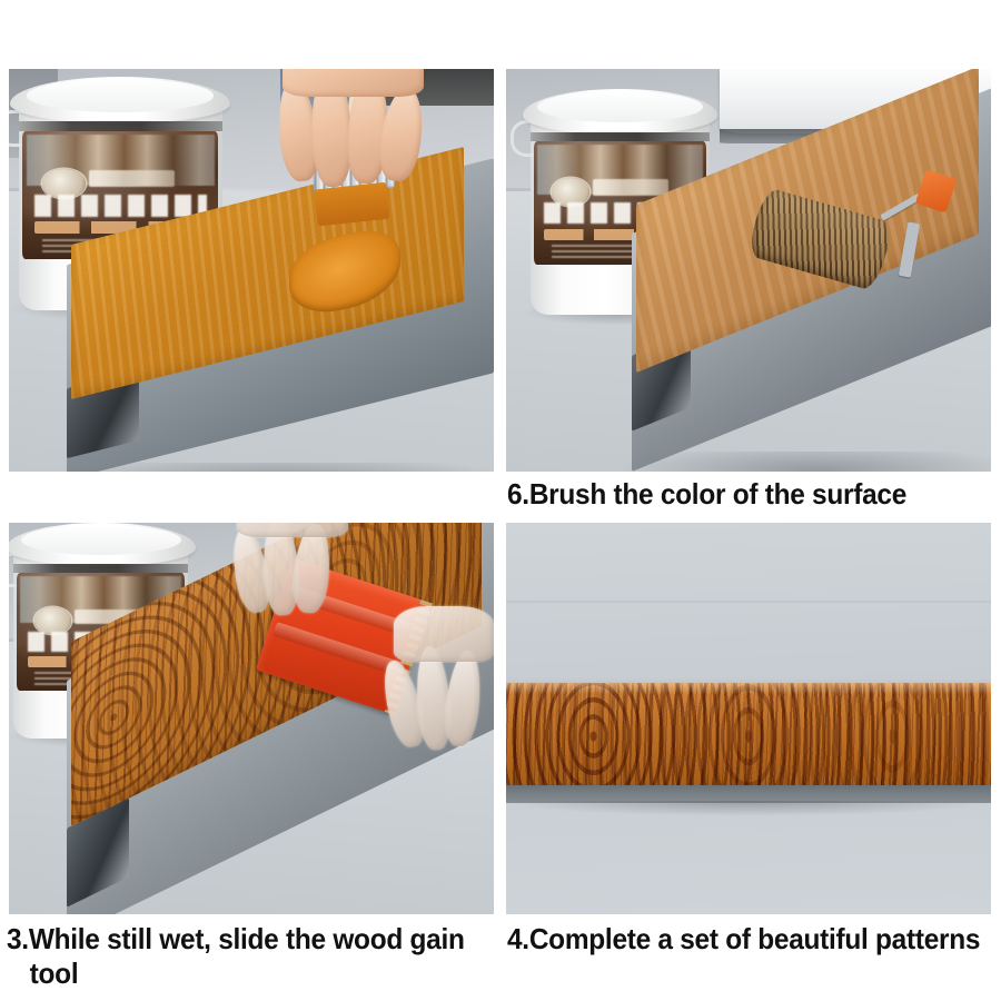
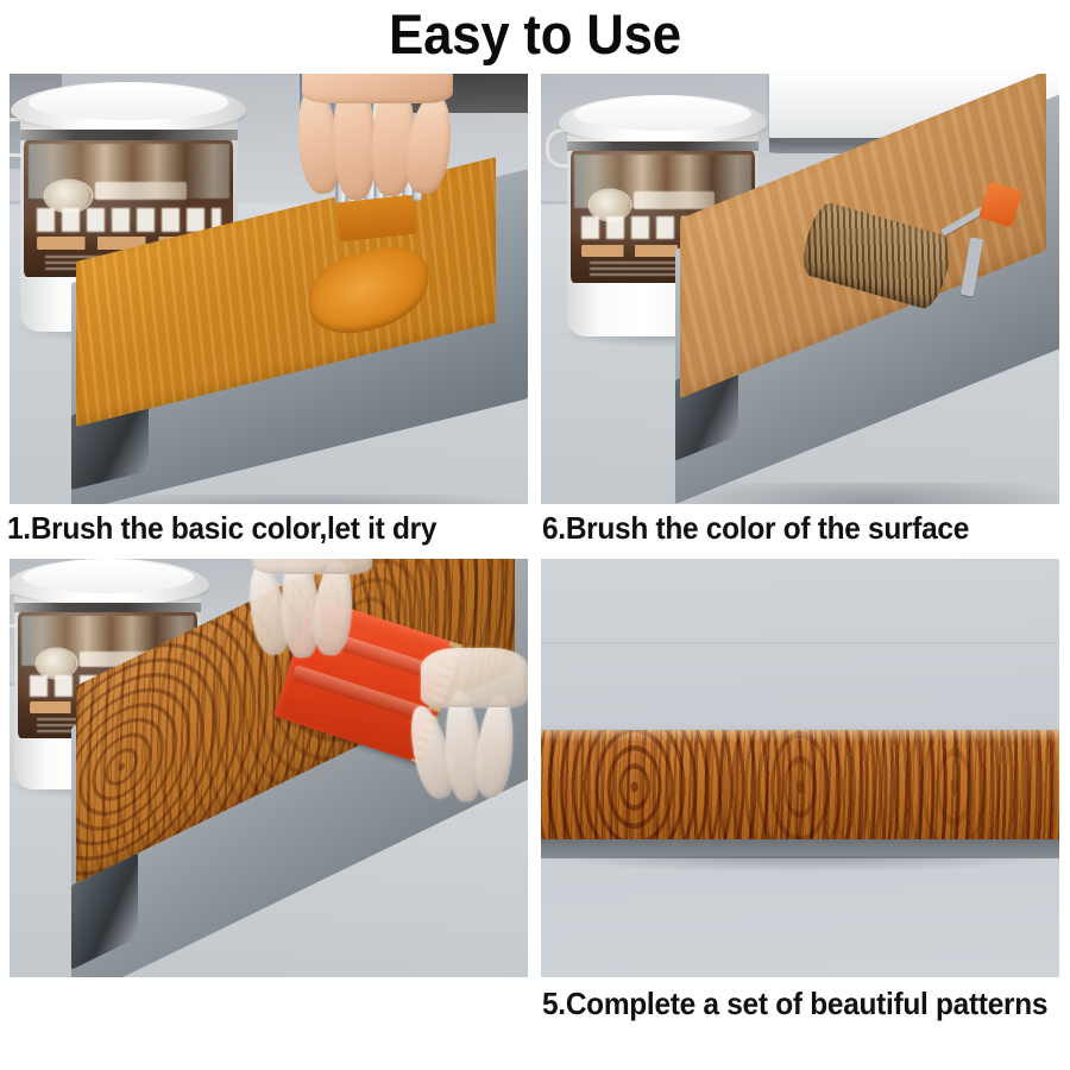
+ Easy to Use
+ 1.Brush the basic color,let it dry
  6.Brush the color of the surface
- 3.While still wet, slide the wood gain tool
- 4.Complete a set of beautiful patterns
+ 5.Complete a set of beautiful patterns
